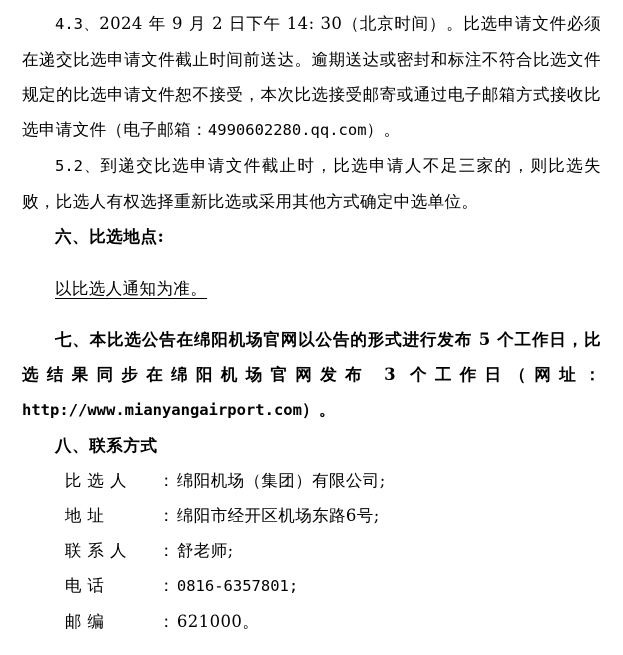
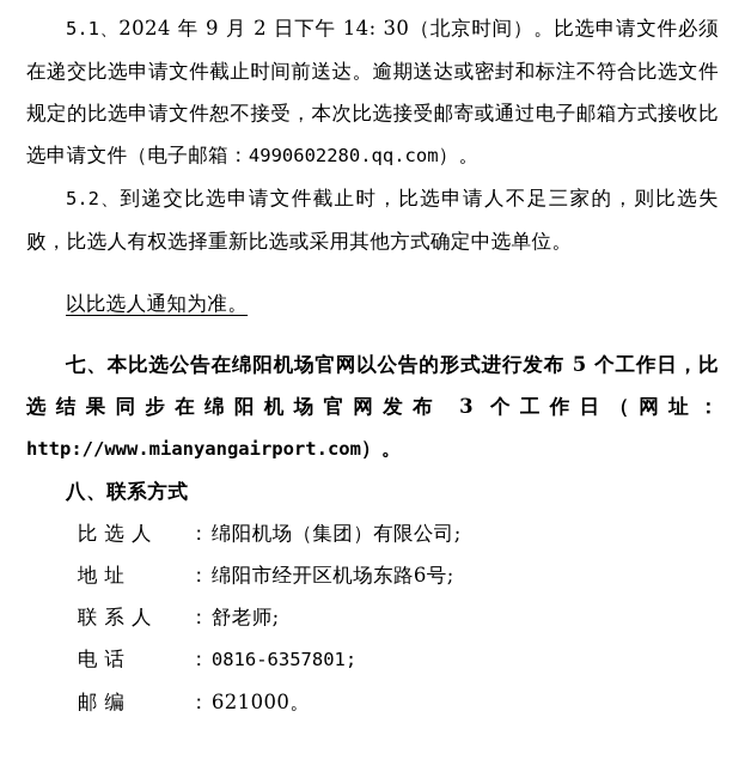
- 4.3、2024 年 9 月 2 日下午 14: 30（北京时间）。比选申请文件必须在递交比选申请文件截止时间前送达。逾期送达或密封和标注不符合比选文件规定的比选申请文件恕不接受，本次比选接受邮寄或通过电子邮箱方式接收比选申请文件（电子邮箱：4990602280.qq.com）。
+ 5.1、2024 年 9 月 2 日下午 14: 30（北京时间）。比选申请文件必须在递交比选申请文件截止时间前送达。逾期送达或密封和标注不符合比选文件规定的比选申请文件恕不接受，本次比选接受邮寄或通过电子邮箱方式接收比选申请文件（电子邮箱：4990602280.qq.com）。
  5.2、到递交比选申请文件截止时，比选申请人不足三家的，则比选失败，比选人有权选择重新比选或采用其他方式确定中选单位。
- 六、比选地点:
  以比选人通知为准。
  七、本比选公告在绵阳机场官网以公告的形式进行发布 5 个工作日，比选结果同步在绵阳机场官网发布 3 个工作日（网址：http://www.mianyangairport.com）。
  八、联系方式
  比 选 人
  ：
  绵阳机场（集团）有限公司;
  地 址
  ：
  绵阳市经开区机场东路6号;
  联 系 人
  ：
  舒老师;
  电 话
  ：
  0816-6357801;
  邮 编
  ：
  621000。
